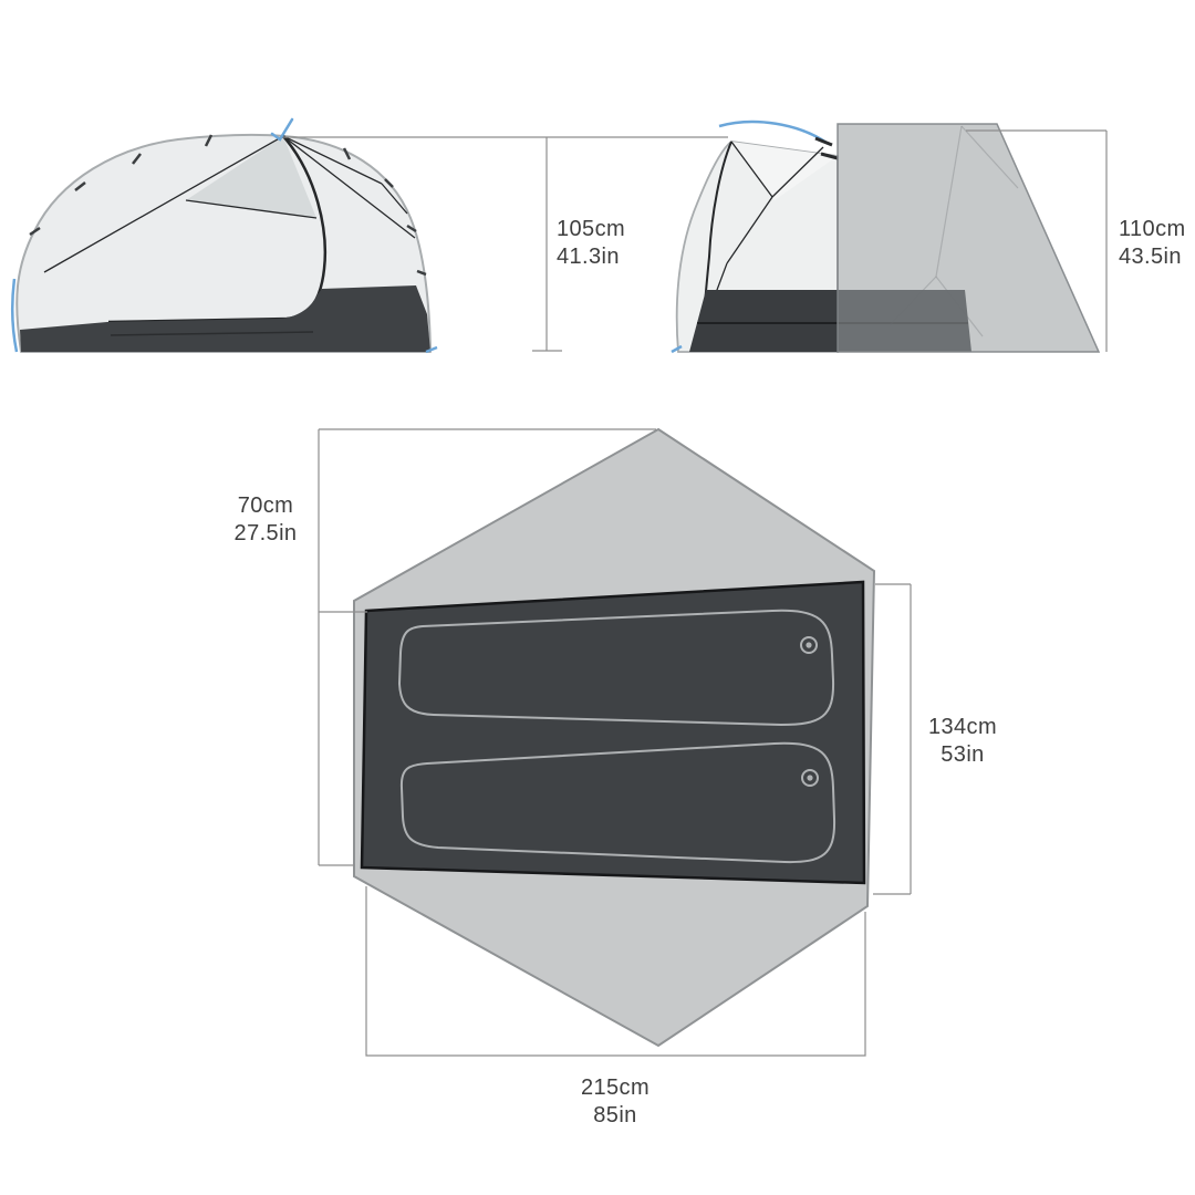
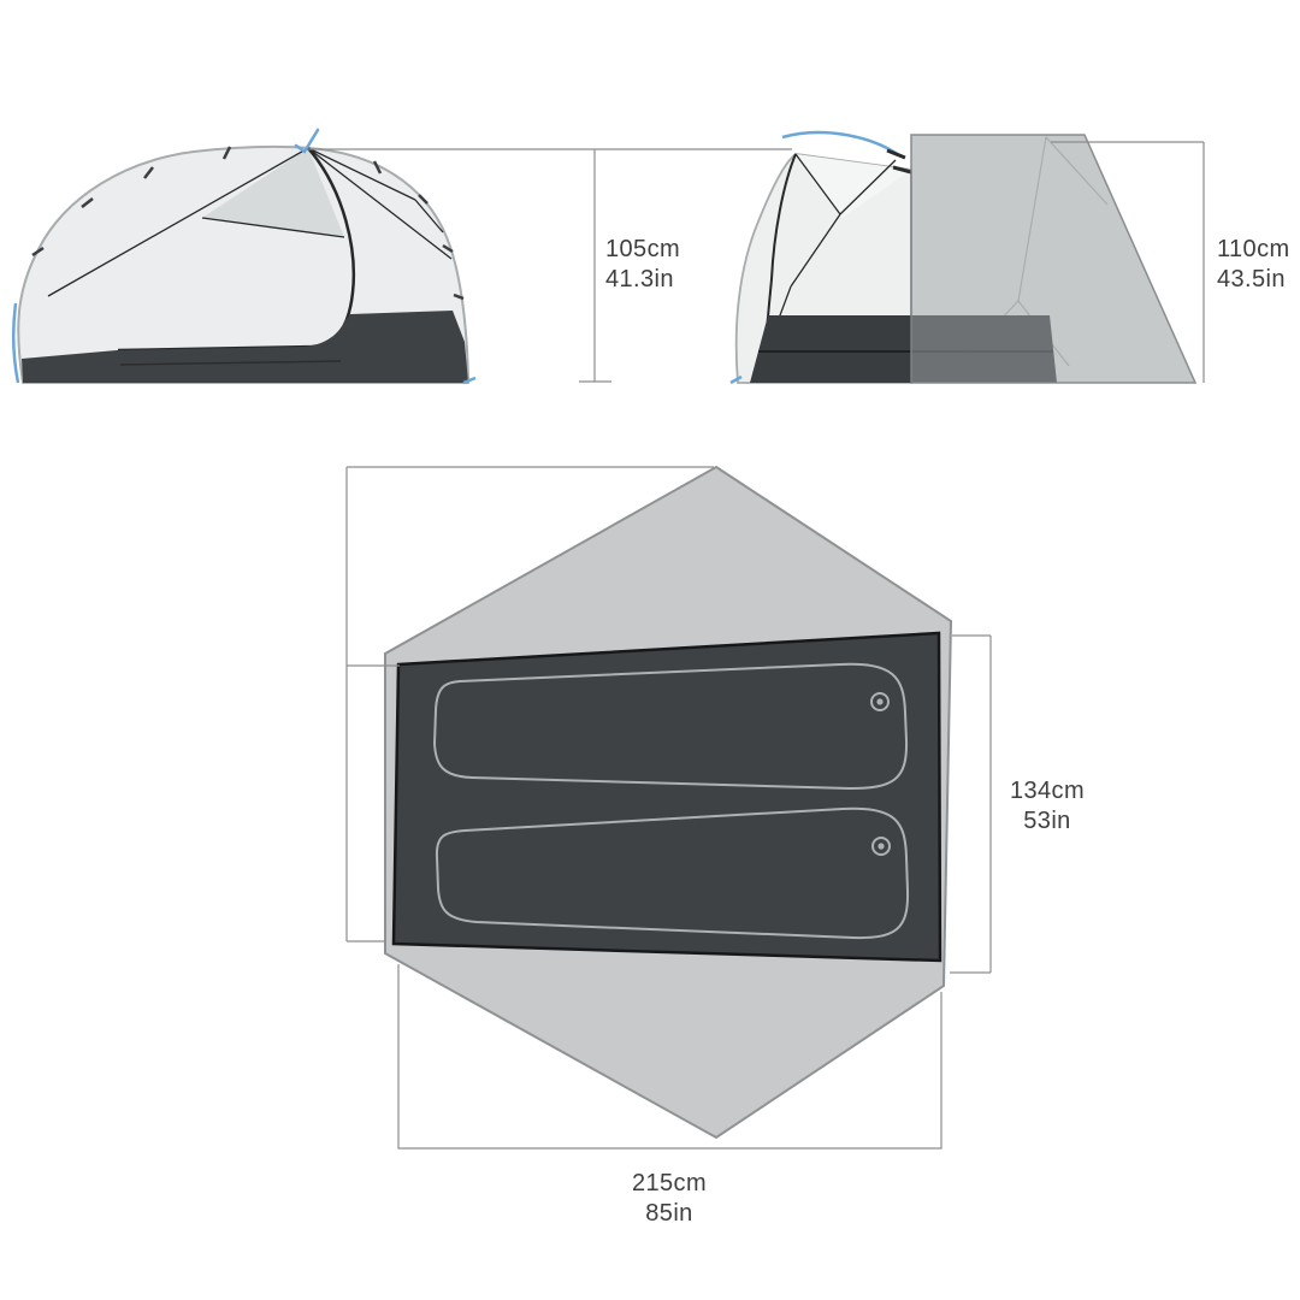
  105cm
  41.3in
  110cm
  43.5in
- 70cm
- 27.5in
  134cm
  53in
  215cm
  85in
